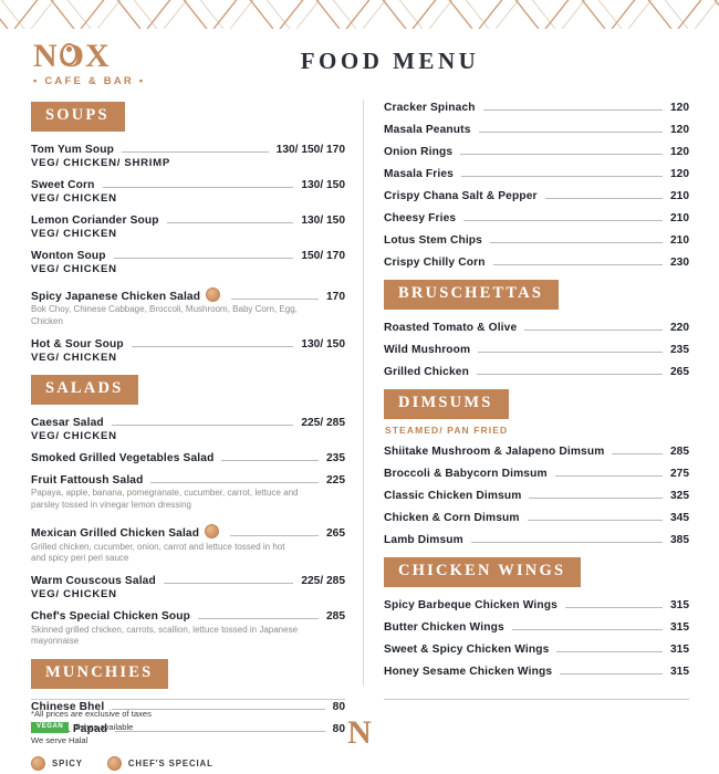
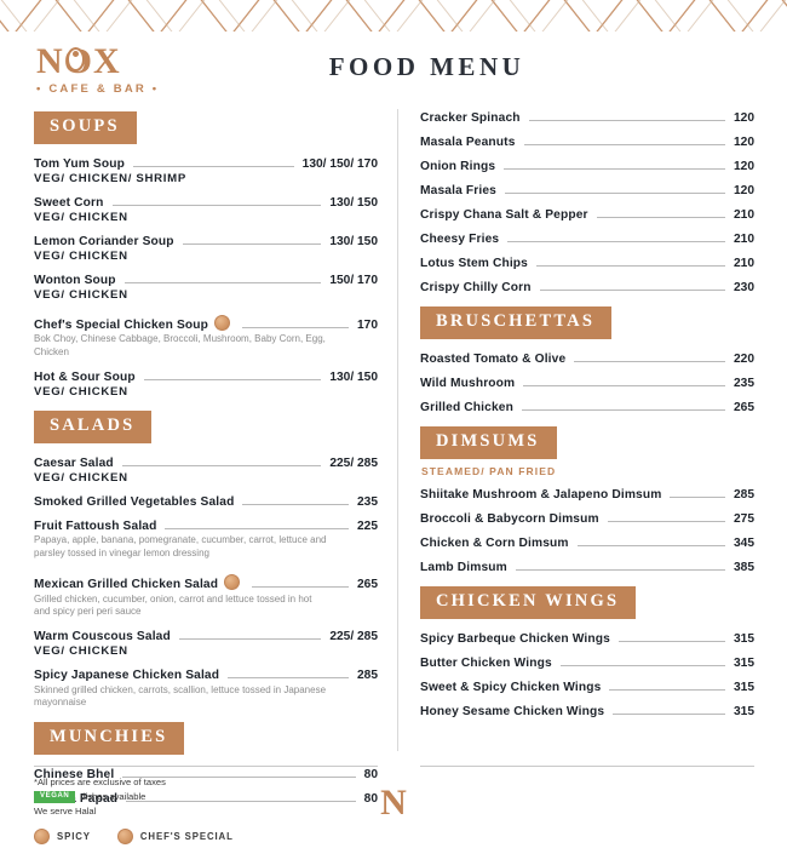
  • CAFE & BAR •
  FOOD MENU
  SOUPS
  Tom Yum Soup
  130/ 150/ 170
  VEG/ CHICKEN/ SHRIMP
  Sweet Corn
  130/ 150
  VEG/ CHICKEN
  Lemon Coriander Soup
  130/ 150
  VEG/ CHICKEN
  Wonton Soup
  150/ 170
  VEG/ CHICKEN
- Spicy Japanese Chicken Salad
+ Chef's Special Chicken Soup
  170
  Bok Choy, Chinese Cabbage, Broccoli, Mushroom, Baby Corn, Egg, Chicken
  Hot & Sour Soup
  130/ 150
  VEG/ CHICKEN
  SALADS
  Caesar Salad
  225/ 285
  VEG/ CHICKEN
  Smoked Grilled Vegetables Salad
  235
  Fruit Fattoush Salad
  225
  Papaya, apple, banana, pomegranate, cucumber, carrot, lettuce and parsley tossed in vinegar lemon dressing
  Mexican Grilled Chicken Salad
  265
  Grilled chicken, cucumber, onion, carrot and lettuce tossed in hot and spicy peri peri sauce
  Warm Couscous Salad
  225/ 285
  VEG/ CHICKEN
- Chef's Special Chicken Soup
+ Spicy Japanese Chicken Salad
  285
  Skinned grilled chicken, carrots, scallion, lettuce tossed in Japanese mayonnaise
  MUNCHIES
  Chinese Bhel
  80
  80
  Cracker Spinach
  120
  Masala Peanuts
  120
  Onion Rings
  120
  Masala Fries
  120
  Crispy Chana Salt & Pepper
  210
  Cheesy Fries
  210
  Lotus Stem Chips
  210
  Crispy Chilly Corn
  230
  BRUSCHETTAS
  Roasted Tomato & Olive
  220
  Wild Mushroom
  235
  Grilled Chicken
  265
  DIMSUMS
  STEAMED/ PAN FRIED
  Shiitake Mushroom & Jalapeno Dimsum
  285
  Broccoli & Babycorn Dimsum
  275
- Classic Chicken Dimsum
- 325
  Chicken & Corn Dimsum
  345
  Lamb Dimsum
  385
  CHICKEN WINGS
  Spicy Barbeque Chicken Wings
  315
  Butter Chicken Wings
  315
  Sweet & Spicy Chicken Wings
  315
  Honey Sesame Chicken Wings
  315
  *All prices are exclusive of taxes
  dishes available
  We serve Halal
  SPICY
  CHEF'S SPECIAL
  N
